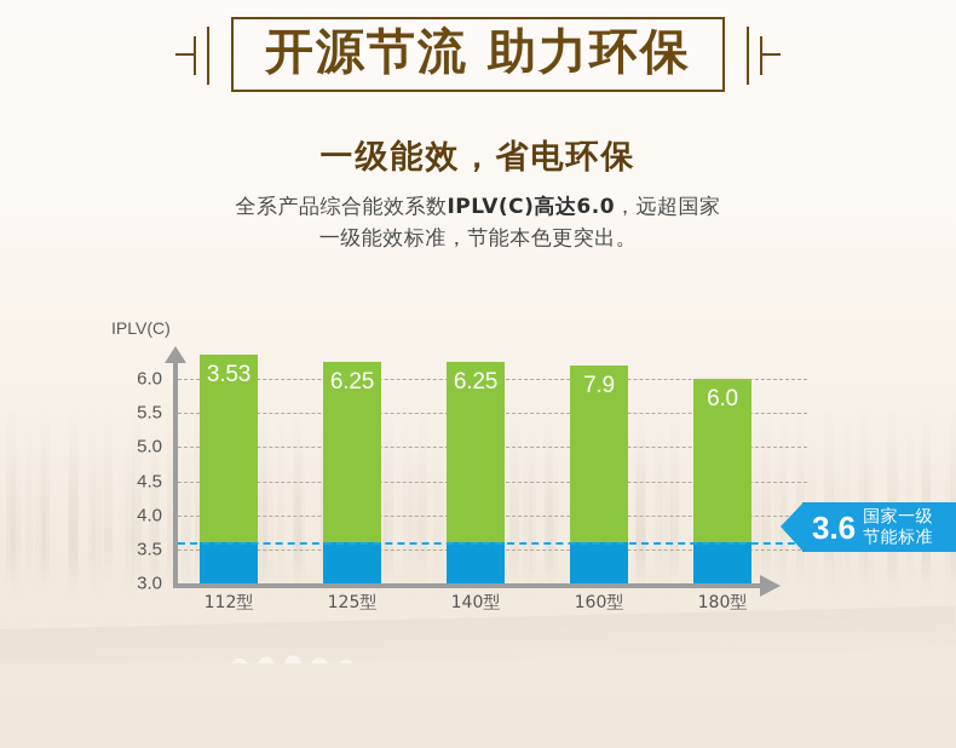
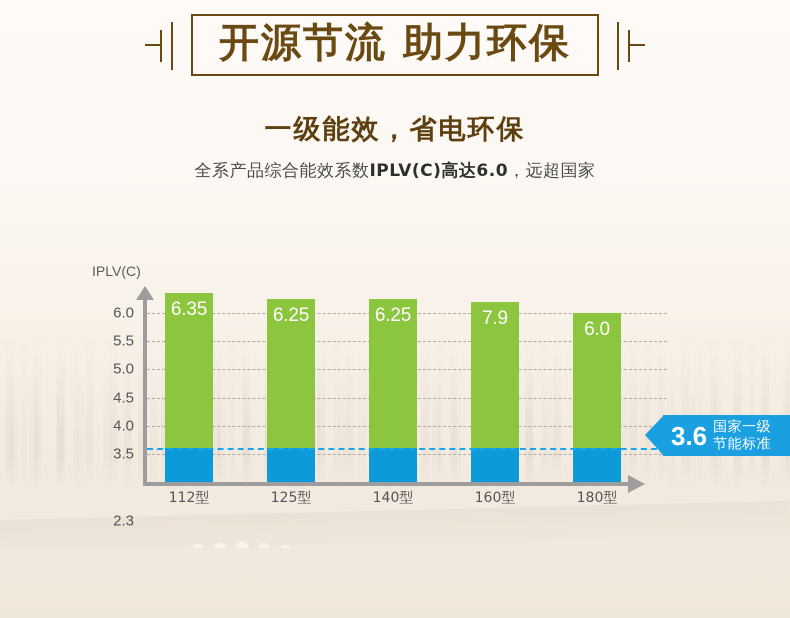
  开源节流 助力环保
  一级能效，省电环保
  全系产品综合能效系数IPLV(C)高达6.0，远超国家
- 一级能效标准，节能本色更突出。
  IPLV(C)
  6.0
  5.5
  5.0
  4.5
  4.0
  3.5
- 3.0
+ 2.3
- 3.53
+ 6.35
  6.25
  6.25
  7.9
  6.0
  112型
  125型
  140型
  160型
  180型
  3.6
  国家一级
  节能标准
